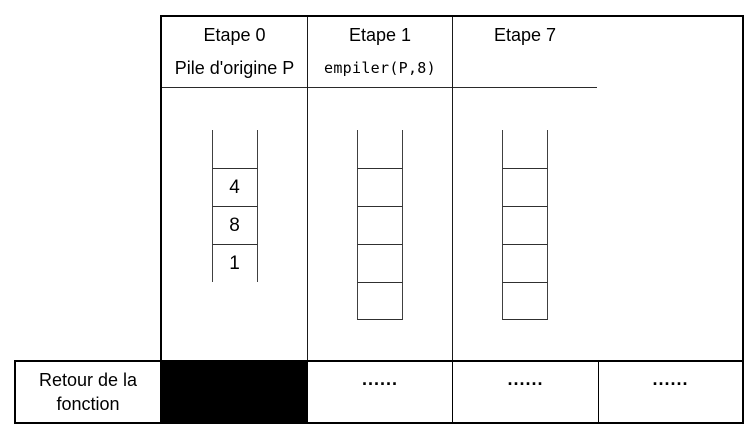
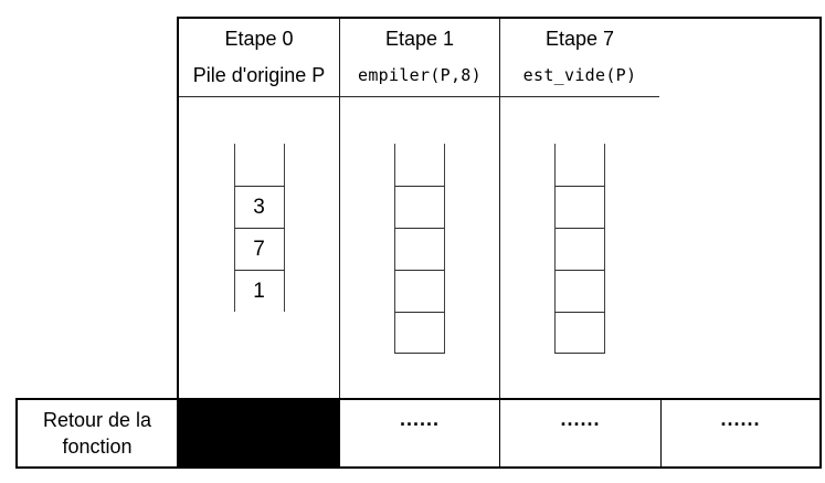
  Etape 0
  Pile d'origine P
- 4
+ 3
- 8
+ 7
  1
  Etape 1
  empiler(P,8)
  Etape 7
+ est_vide(P)
  Retour de la fonction
  ......
  ......
  ......
